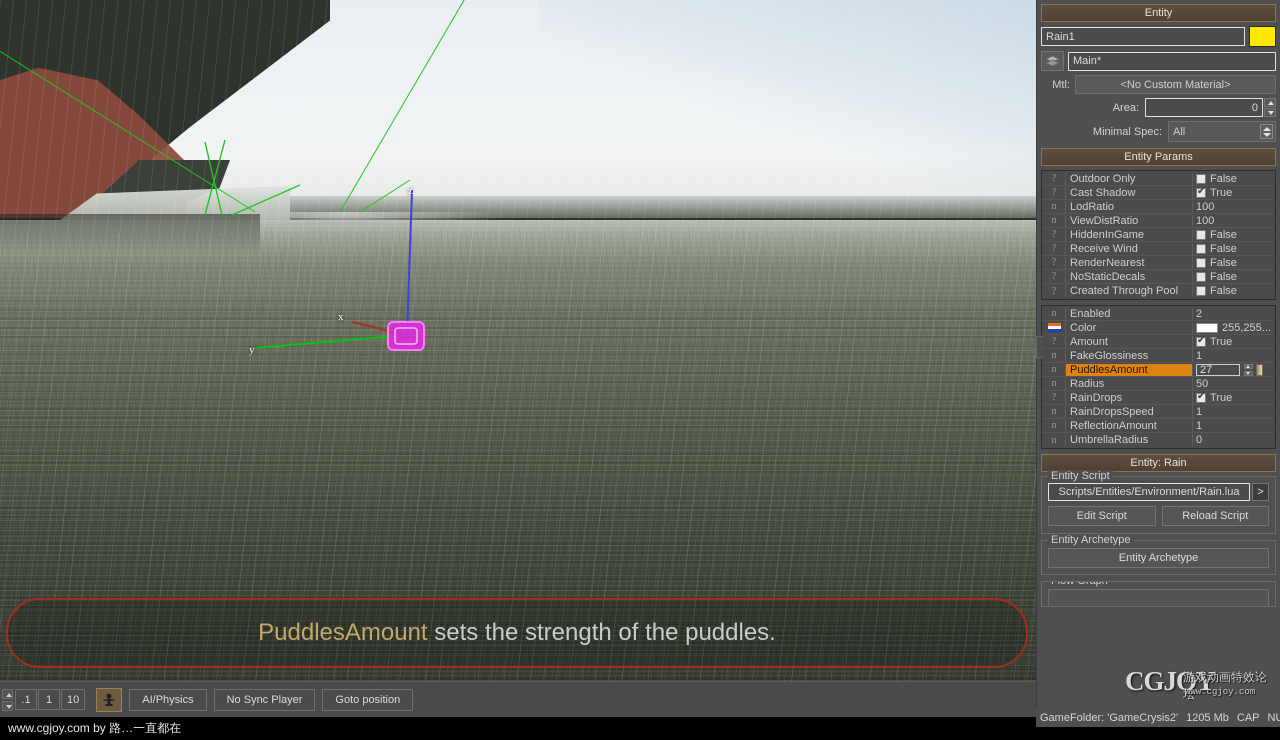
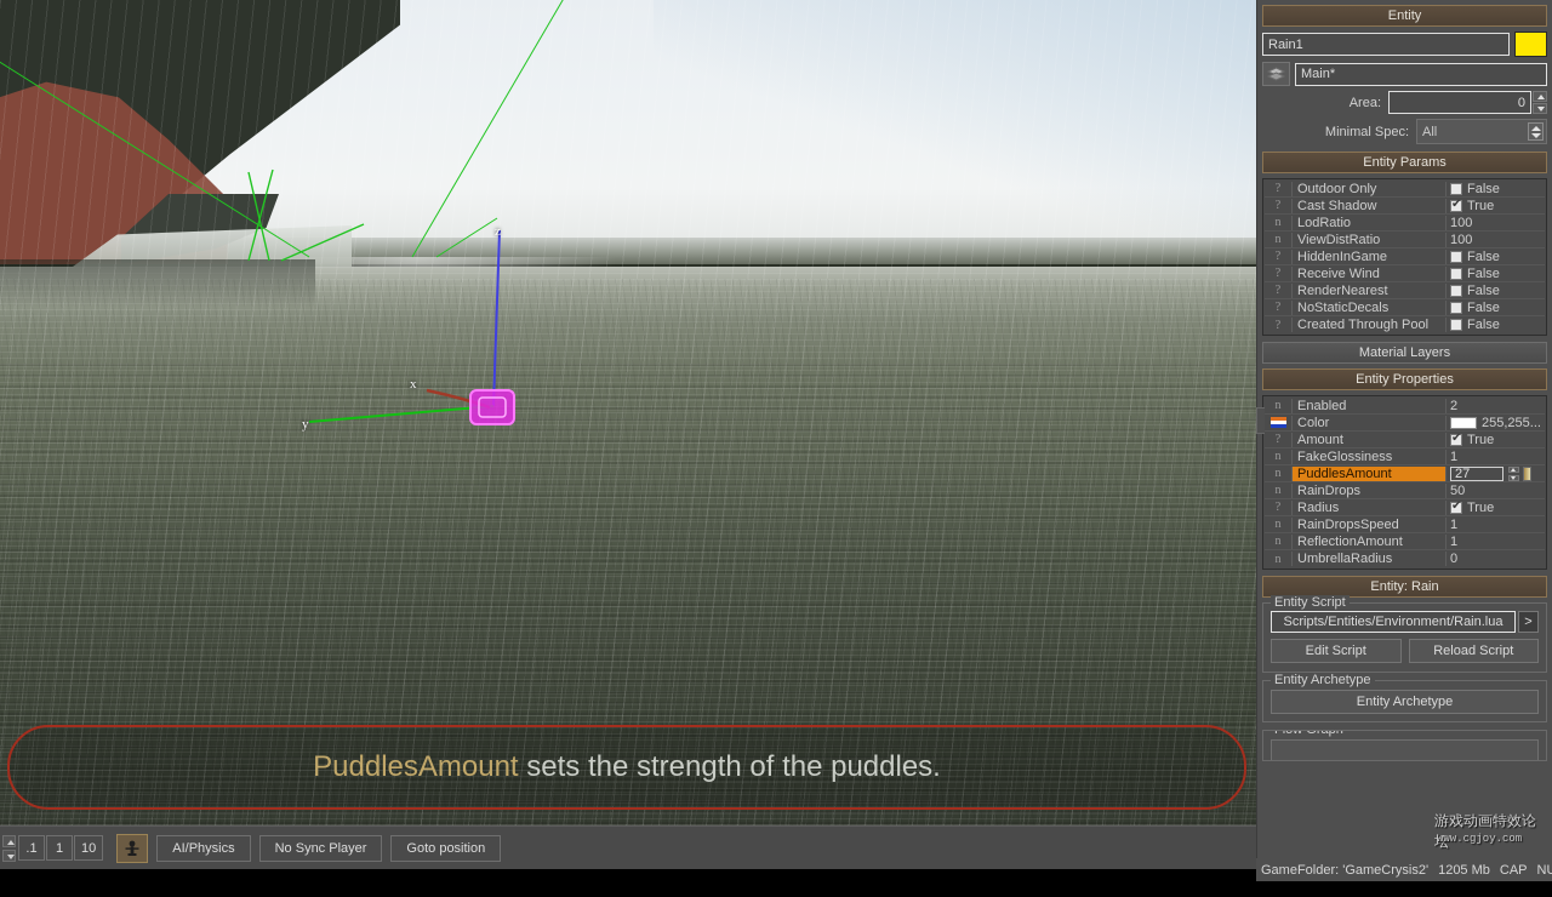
  z
  x
  y
  PuddlesAmount sets the strength of the puddles.
  .1
  1
  10
  AI/Physics
  No Sync Player
  Goto position
- www.cgjoy.com by 路…一直都在
  Entity
  Rain1
  Main*
- Mtl:
- <No Custom Material>
  Area:
  0
  Minimal Spec:
  All
  Entity Params
  ?
  Outdoor Only
  False
  ?
  Cast Shadow
  True
  n
  LodRatio
  100
  n
  ViewDistRatio
  100
  ?
  HiddenInGame
  False
  ?
  Receive Wind
  False
  ?
  RenderNearest
  False
  ?
  NoStaticDecals
  False
  ?
  Created Through Pool
  False
+ Material Layers
+ Entity Properties
  n
  Enabled
  2
  Color
  255,255...
  ?
  Amount
  True
  n
  FakeGlossiness
  1
  n
  PuddlesAmount
  27
  n
- Radius
+ RainDrops
  50
  ?
- RainDrops
+ Radius
  True
  n
  RainDropsSpeed
  1
  n
  ReflectionAmount
  1
  n
  UmbrellaRadius
  0
  Entity: Rain
  Entity Script
  Scripts/Entities/Environment/Rain.lua
  >
  Edit Script
  Reload Script
  Entity Archetype
  Entity Archetype
- CGJOY
  游戏动画特效论坛
  www.cgjoy.com
  GameFolder: 'GameCrysis2'
  1205 Mb
  CAP
